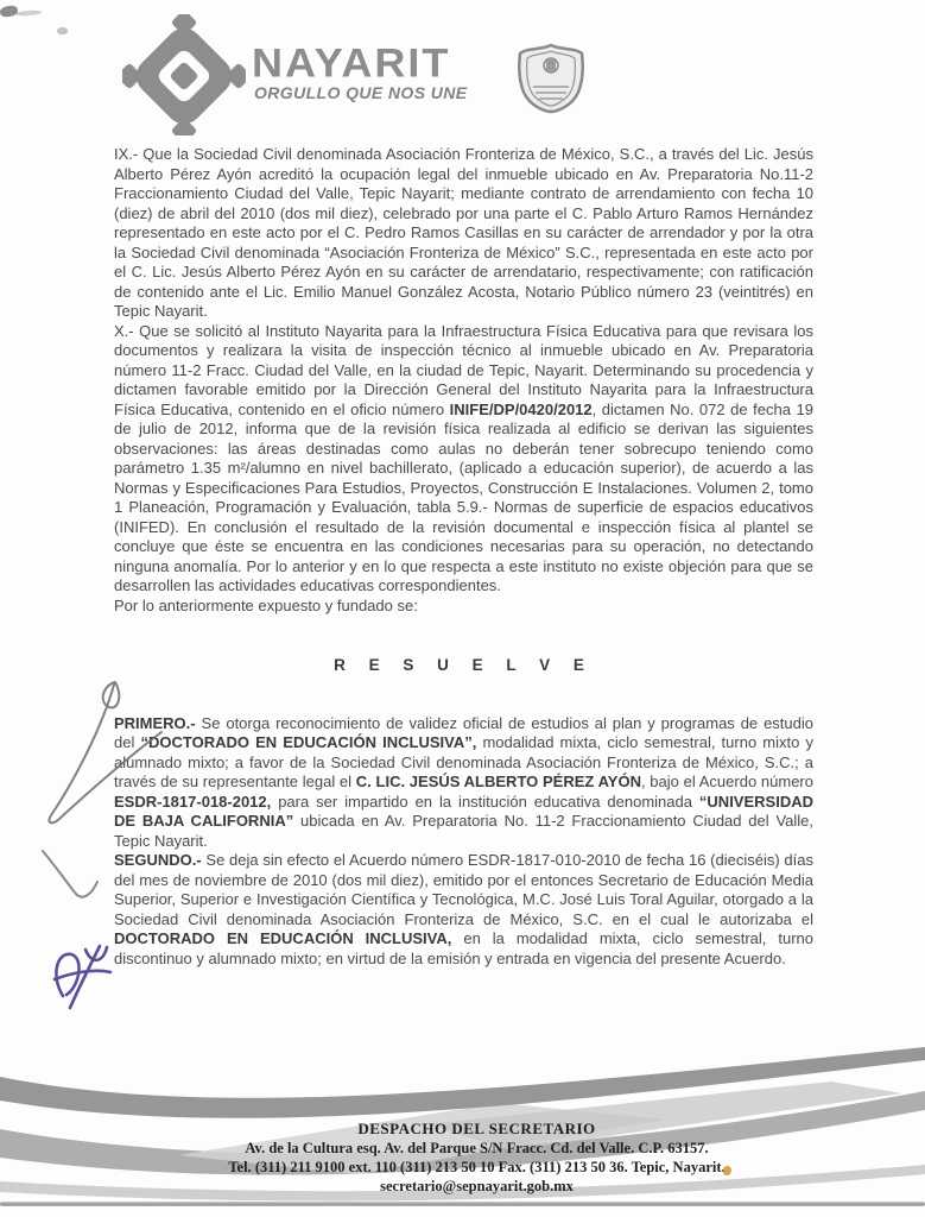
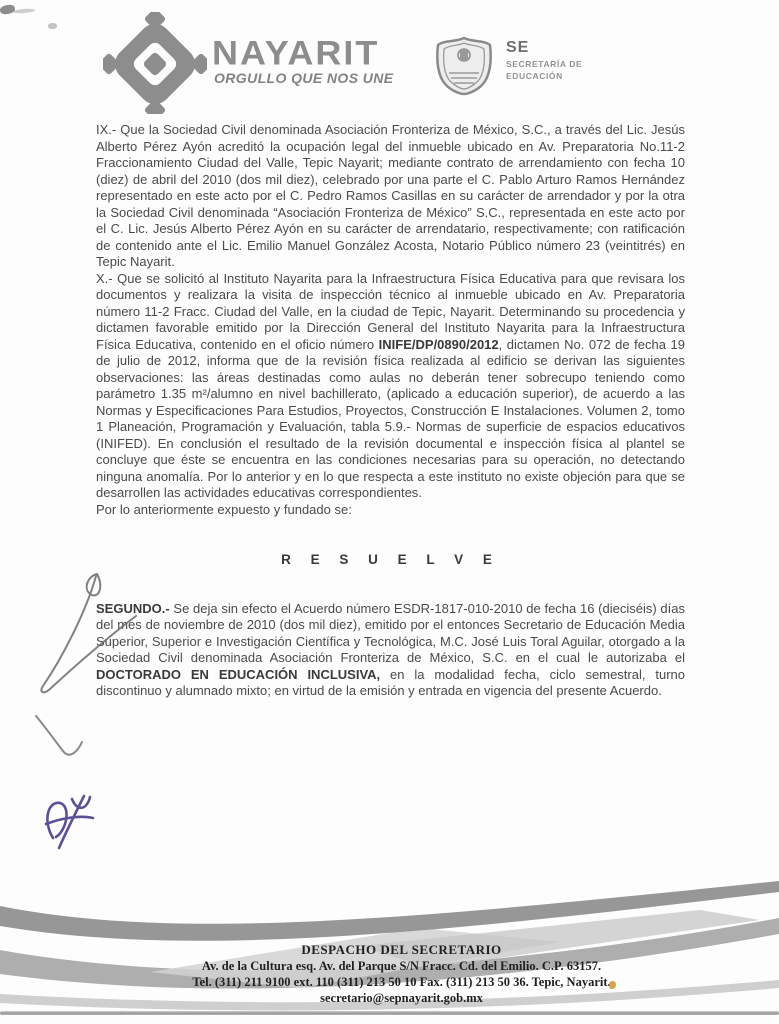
  NAYARIT
  ORGULLO QUE NOS UNE
+ SE
+ SECRETARÍA DE
+ EDUCACIÓN
  IX.- Que la Sociedad Civil denominada Asociación Fronteriza de México, S.C., a través del Lic. Jesús Alberto Pérez Ayón acreditó la ocupación legal del inmueble ubicado en Av. Preparatoria No.11-2 Fraccionamiento Ciudad del Valle, Tepic Nayarit; mediante contrato de arrendamiento con fecha 10 (diez) de abril del 2010 (dos mil diez), celebrado por una parte el C. Pablo Arturo Ramos Hernández representado en este acto por el C. Pedro Ramos Casillas en su carácter de arrendador y por la otra la Sociedad Civil denominada “Asociación Fronteriza de México” S.C., representada en este acto por el C. Lic. Jesús Alberto Pérez Ayón en su carácter de arrendatario, respectivamente; con ratificación de contenido ante el Lic. Emilio Manuel González Acosta, Notario Público número 23 (veintitrés) en Tepic Nayarit.
- X.- Que se solicitó al Instituto Nayarita para la Infraestructura Física Educativa para que revisara los documentos y realizara la visita de inspección técnico al inmueble ubicado en Av. Preparatoria número 11-2 Fracc. Ciudad del Valle, en la ciudad de Tepic, Nayarit. Determinando su procedencia y dictamen favorable emitido por la Dirección General del Instituto Nayarita para la Infraestructura Física Educativa, contenido en el oficio número INIFE/DP/0420/2012, dictamen No. 072 de fecha 19 de julio de 2012, informa que de la revisión física realizada al edificio se derivan las siguientes observaciones: las áreas destinadas como aulas no deberán tener sobrecupo teniendo como parámetro 1.35 m²/alumno en nivel bachillerato, (aplicado a educación superior), de acuerdo a las Normas y Especificaciones Para Estudios, Proyectos, Construcción E Instalaciones. Volumen 2, tomo 1 Planeación, Programación y Evaluación, tabla 5.9.- Normas de superficie de espacios educativos (INIFED). En conclusión el resultado de la revisión documental e inspección física al plantel se concluye que éste se encuentra en las condiciones necesarias para su operación, no detectando ninguna anomalía. Por lo anterior y en lo que respecta a este instituto no existe objeción para que se desarrollen las actividades educativas correspondientes.
+ X.- Que se solicitó al Instituto Nayarita para la Infraestructura Física Educativa para que revisara los documentos y realizara la visita de inspección técnico al inmueble ubicado en Av. Preparatoria número 11-2 Fracc. Ciudad del Valle, en la ciudad de Tepic, Nayarit. Determinando su procedencia y dictamen favorable emitido por la Dirección General del Instituto Nayarita para la Infraestructura Física Educativa, contenido en el oficio número INIFE/DP/0890/2012, dictamen No. 072 de fecha 19 de julio de 2012, informa que de la revisión física realizada al edificio se derivan las siguientes observaciones: las áreas destinadas como aulas no deberán tener sobrecupo teniendo como parámetro 1.35 m²/alumno en nivel bachillerato, (aplicado a educación superior), de acuerdo a las Normas y Especificaciones Para Estudios, Proyectos, Construcción E Instalaciones. Volumen 2, tomo 1 Planeación, Programación y Evaluación, tabla 5.9.- Normas de superficie de espacios educativos (INIFED). En conclusión el resultado de la revisión documental e inspección física al plantel se concluye que éste se encuentra en las condiciones necesarias para su operación, no detectando ninguna anomalía. Por lo anterior y en lo que respecta a este instituto no existe objeción para que se desarrollen las actividades educativas correspondientes.
  Por lo anteriormente expuesto y fundado se:
  R E S U E L V E
- PRIMERO.- Se otorga reconocimiento de validez oficial de estudios al plan y programas de estudio del “DOCTORADO EN EDUCACIÓN INCLUSIVA”, modalidad mixta, ciclo semestral, turno mixto y alumnado mixto; a favor de la Sociedad Civil denominada Asociación Fronteriza de México, S.C.; a través de su representante legal el C. LIC. JESÚS ALBERTO PÉREZ AYÓN, bajo el Acuerdo número ESDR-1817-018-2012, para ser impartido en la institución educativa denominada “UNIVERSIDAD DE BAJA CALIFORNIA” ubicada en Av. Preparatoria No. 11-2 Fraccionamiento Ciudad del Valle, Tepic Nayarit.
- SEGUNDO.- Se deja sin efecto el Acuerdo número ESDR-1817-010-2010 de fecha 16 (dieciséis) días del mes de noviembre de 2010 (dos mil diez), emitido por el entonces Secretario de Educación Media Superior, Superior e Investigación Científica y Tecnológica, M.C. José Luis Toral Aguilar, otorgado a la Sociedad Civil denominada Asociación Fronteriza de México, S.C. en el cual le autorizaba el DOCTORADO EN EDUCACIÓN INCLUSIVA, en la modalidad mixta, ciclo semestral, turno discontinuo y alumnado mixto; en virtud de la emisión y entrada en vigencia del presente Acuerdo.
+ SEGUNDO.- Se deja sin efecto el Acuerdo número ESDR-1817-010-2010 de fecha 16 (dieciséis) días del mes de noviembre de 2010 (dos mil diez), emitido por el entonces Secretario de Educación Media Superior, Superior e Investigación Científica y Tecnológica, M.C. José Luis Toral Aguilar, otorgado a la Sociedad Civil denominada Asociación Fronteriza de México, S.C. en el cual le autorizaba el DOCTORADO EN EDUCACIÓN INCLUSIVA, en la modalidad fecha, ciclo semestral, turno discontinuo y alumnado mixto; en virtud de la emisión y entrada en vigencia del presente Acuerdo.
  DESPACHO DEL SECRETARIO
- Av. de la Cultura esq. Av. del Parque S/N Fracc. Cd. del Valle. C.P. 63157.
+ Av. de la Cultura esq. Av. del Parque S/N Fracc. Cd. del Emilio. C.P. 63157.
  Tel. (311) 211 9100 ext. 110 (311) 213 50 10 Fax. (311) 213 50 36. Tepic, Nayarit
  secretario@sepnayarit.gob.mx
